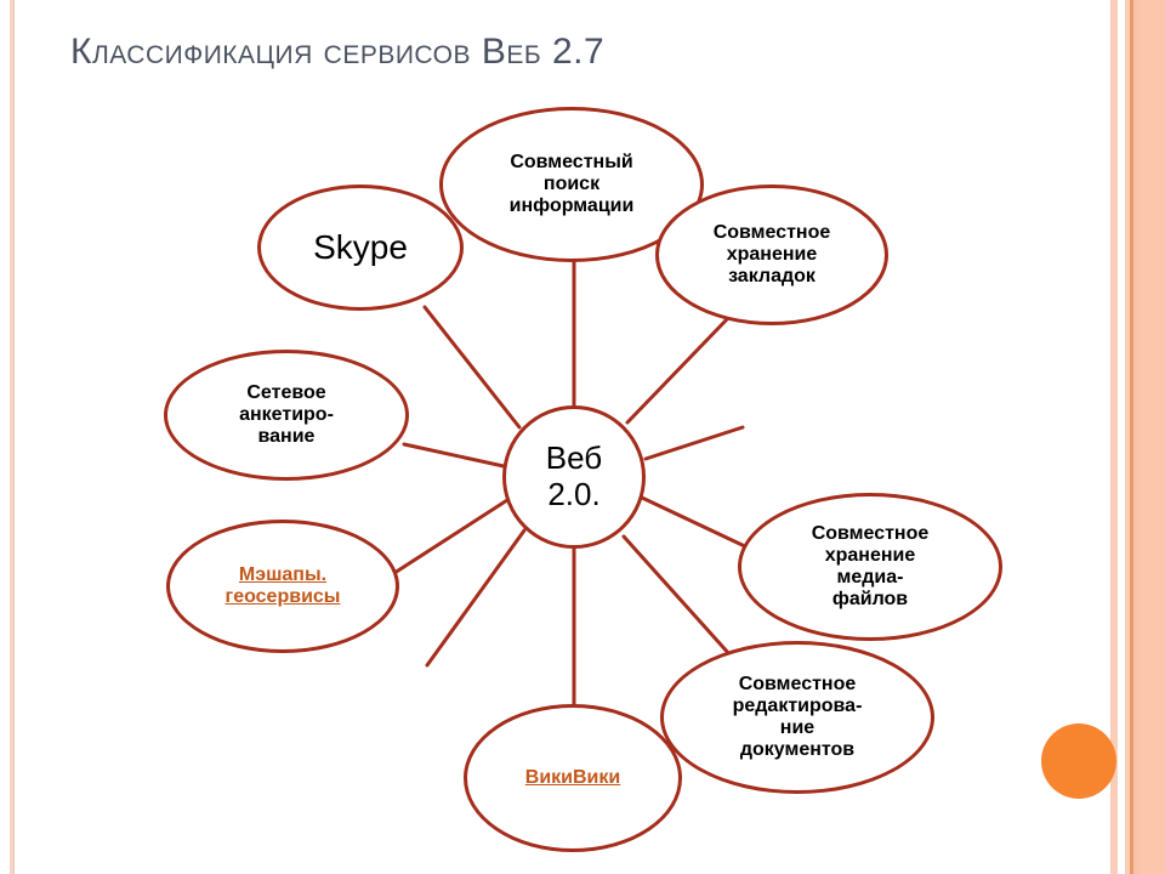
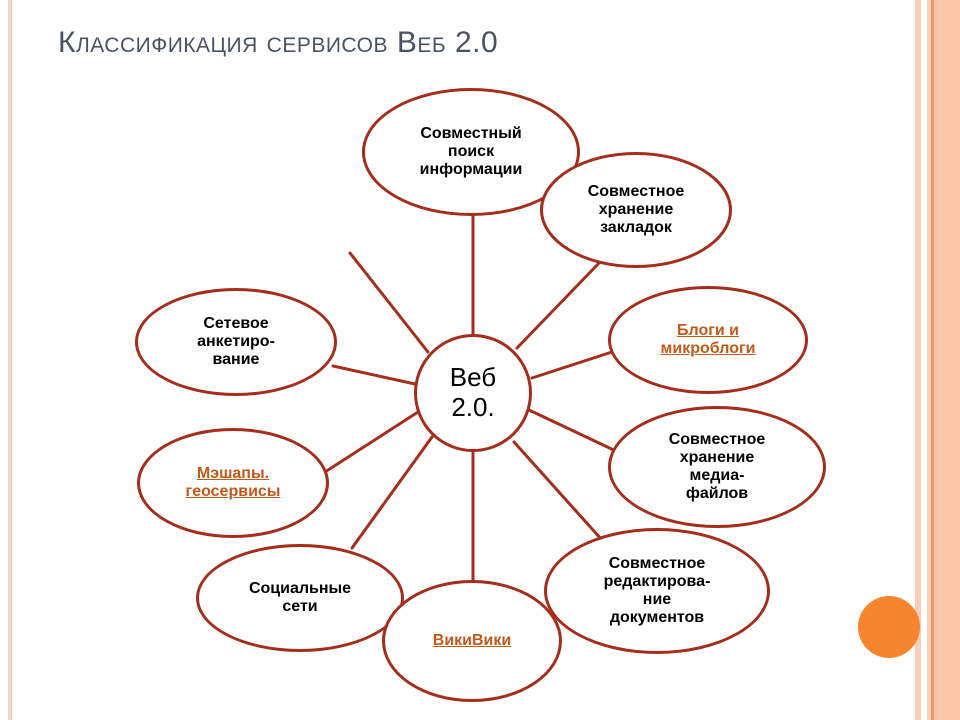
- Классификация сервисов Веб 2.7
+ Классификация сервисов Веб 2.0
  Веб
  2.0.
  Совместный
  поиск
  информации
  Совместное
  хранение
  закладок
- Skype
  Сетевое
  анкетиро-
  вание
+ Блоги и
+ микроблоги
  Совместное
  хранение
  медиа-
  файлов
  Мэшапы.
  геосервисы
+ Социальные
+ сети
  ВикиВики
  Совместное
  редактирова-
  ние
  документов
